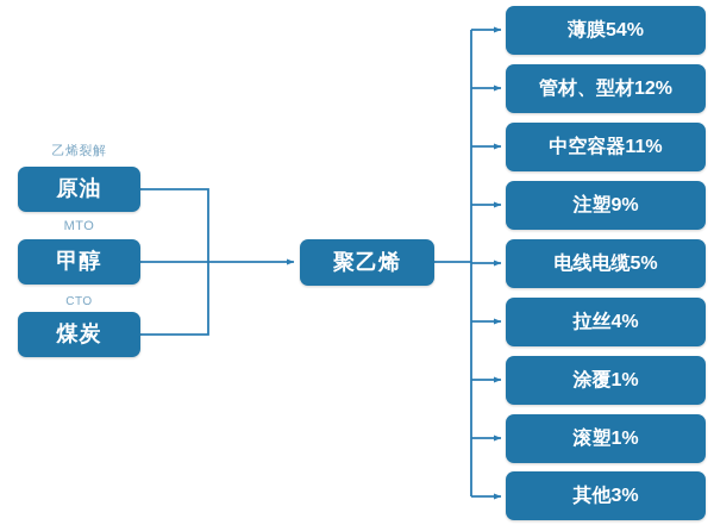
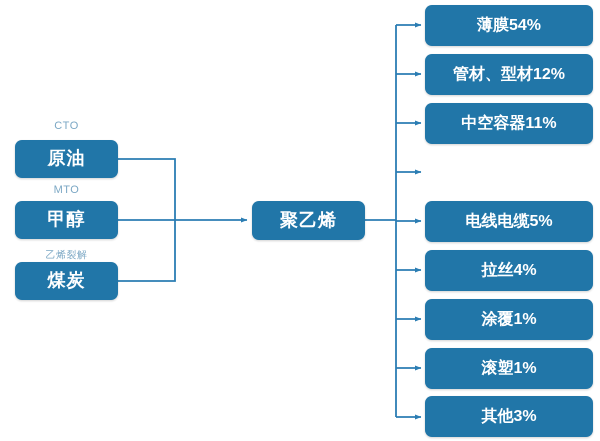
- 乙烯裂解
+ CTO
  MTO
- CTO
+ 乙烯裂解
  原油
  甲醇
  煤炭
  聚乙烯
  薄膜54%
  管材、型材12%
  中空容器11%
- 注塑9%
  电线电缆5%
  拉丝4%
  涂覆1%
  滚塑1%
  其他3%
